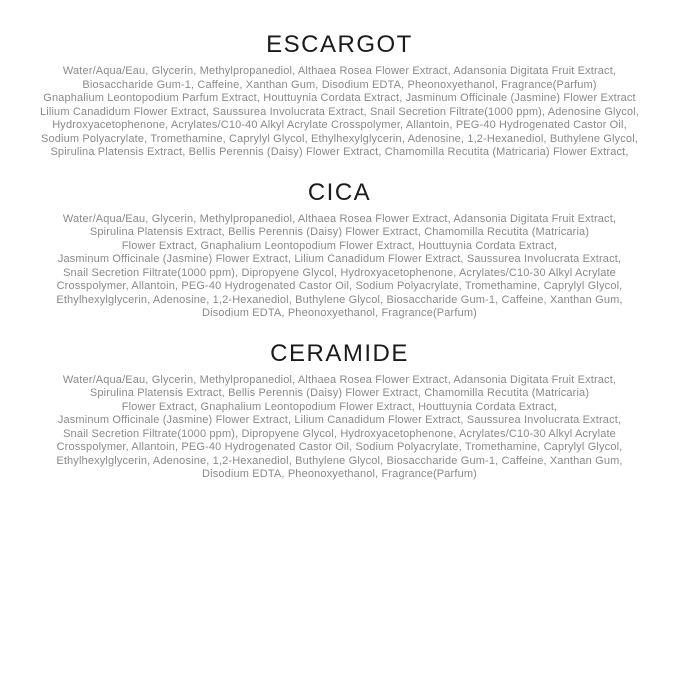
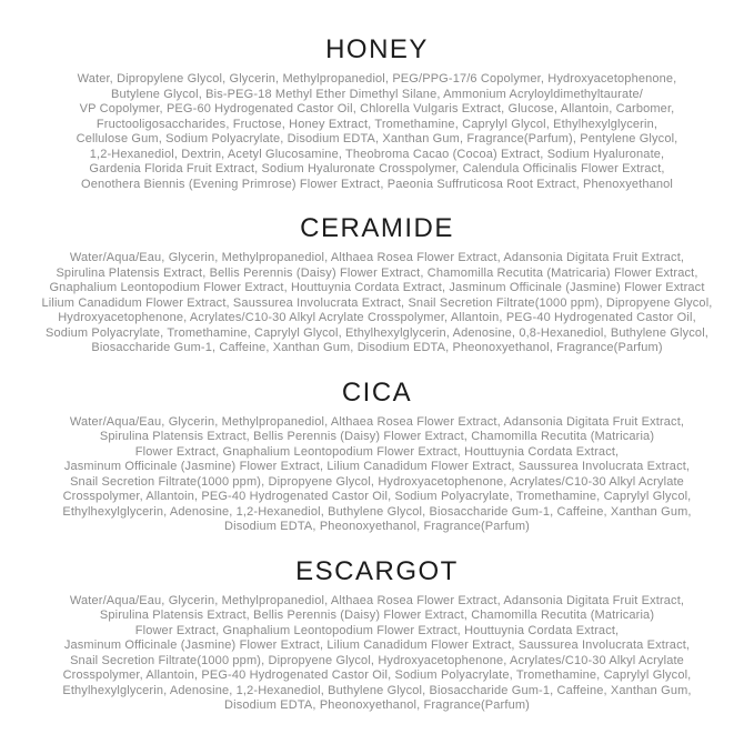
+ HONEY
+ Water, Dipropylene Glycol, Glycerin, Methylpropanediol, PEG/PPG-17/6 Copolymer, Hydroxyacetophenone,
+ Butylene Glycol, Bis-PEG-18 Methyl Ether Dimethyl Silane, Ammonium Acryloyldimethyltaurate/
+ VP Copolymer, PEG-60 Hydrogenated Castor Oil, Chlorella Vulgaris Extract, Glucose, Allantoin, Carbomer,
+ Fructooligosaccharides, Fructose, Honey Extract, Tromethamine, Caprylyl Glycol, Ethylhexylglycerin,
+ Cellulose Gum, Sodium Polyacrylate, Disodium EDTA, Xanthan Gum, Fragrance(Parfum), Pentylene Glycol,
+ 1,2-Hexanediol, Dextrin, Acetyl Glucosamine, Theobroma Cacao (Cocoa) Extract, Sodium Hyaluronate,
+ Gardenia Florida Fruit Extract, Sodium Hyaluronate Crosspolymer, Calendula Officinalis Flower Extract,
+ Oenothera Biennis (Evening Primrose) Flower Extract, Paeonia Suffruticosa Root Extract, Phenoxyethanol
- ESCARGOT
+ CERAMIDE
  Water/Aqua/Eau, Glycerin, Methylpropanediol, Althaea Rosea Flower Extract, Adansonia Digitata Fruit Extract,
- Biosaccharide Gum-1, Caffeine, Xanthan Gum, Disodium EDTA, Pheonoxyethanol, Fragrance(Parfum)
+ Spirulina Platensis Extract, Bellis Perennis (Daisy) Flower Extract, Chamomilla Recutita (Matricaria) Flower Extract,
- Gnaphalium Leontopodium Parfum Extract, Houttuynia Cordata Extract, Jasminum Officinale (Jasmine) Flower Extract
+ Gnaphalium Leontopodium Flower Extract, Houttuynia Cordata Extract, Jasminum Officinale (Jasmine) Flower Extract
- Lilium Canadidum Flower Extract, Saussurea Involucrata Extract, Snail Secretion Filtrate(1000 ppm), Adenosine Glycol,
+ Lilium Canadidum Flower Extract, Saussurea Involucrata Extract, Snail Secretion Filtrate(1000 ppm), Dipropyene Glycol,
- Hydroxyacetophenone, Acrylates/C10-40 Alkyl Acrylate Crosspolymer, Allantoin, PEG-40 Hydrogenated Castor Oil,
+ Hydroxyacetophenone, Acrylates/C10-30 Alkyl Acrylate Crosspolymer, Allantoin, PEG-40 Hydrogenated Castor Oil,
- Sodium Polyacrylate, Tromethamine, Caprylyl Glycol, Ethylhexylglycerin, Adenosine, 1,2-Hexanediol, Buthylene Glycol,
+ Sodium Polyacrylate, Tromethamine, Caprylyl Glycol, Ethylhexylglycerin, Adenosine, 0,8-Hexanediol, Buthylene Glycol,
- Spirulina Platensis Extract, Bellis Perennis (Daisy) Flower Extract, Chamomilla Recutita (Matricaria) Flower Extract,
+ Biosaccharide Gum-1, Caffeine, Xanthan Gum, Disodium EDTA, Pheonoxyethanol, Fragrance(Parfum)
  CICA
  Water/Aqua/Eau, Glycerin, Methylpropanediol, Althaea Rosea Flower Extract, Adansonia Digitata Fruit Extract,
  Spirulina Platensis Extract, Bellis Perennis (Daisy) Flower Extract, Chamomilla Recutita (Matricaria)
  Flower Extract, Gnaphalium Leontopodium Flower Extract, Houttuynia Cordata Extract,
  Jasminum Officinale (Jasmine) Flower Extract, Lilium Canadidum Flower Extract, Saussurea Involucrata Extract,
  Snail Secretion Filtrate(1000 ppm), Dipropyene Glycol, Hydroxyacetophenone, Acrylates/C10-30 Alkyl Acrylate
  Crosspolymer, Allantoin, PEG-40 Hydrogenated Castor Oil, Sodium Polyacrylate, Tromethamine, Caprylyl Glycol,
  Ethylhexylglycerin, Adenosine, 1,2-Hexanediol, Buthylene Glycol, Biosaccharide Gum-1, Caffeine, Xanthan Gum,
  Disodium EDTA, Pheonoxyethanol, Fragrance(Parfum)
- CERAMIDE
+ ESCARGOT
  Water/Aqua/Eau, Glycerin, Methylpropanediol, Althaea Rosea Flower Extract, Adansonia Digitata Fruit Extract,
  Spirulina Platensis Extract, Bellis Perennis (Daisy) Flower Extract, Chamomilla Recutita (Matricaria)
  Flower Extract, Gnaphalium Leontopodium Flower Extract, Houttuynia Cordata Extract,
  Jasminum Officinale (Jasmine) Flower Extract, Lilium Canadidum Flower Extract, Saussurea Involucrata Extract,
  Snail Secretion Filtrate(1000 ppm), Dipropyene Glycol, Hydroxyacetophenone, Acrylates/C10-30 Alkyl Acrylate
  Crosspolymer, Allantoin, PEG-40 Hydrogenated Castor Oil, Sodium Polyacrylate, Tromethamine, Caprylyl Glycol,
  Ethylhexylglycerin, Adenosine, 1,2-Hexanediol, Buthylene Glycol, Biosaccharide Gum-1, Caffeine, Xanthan Gum,
  Disodium EDTA, Pheonoxyethanol, Fragrance(Parfum)
